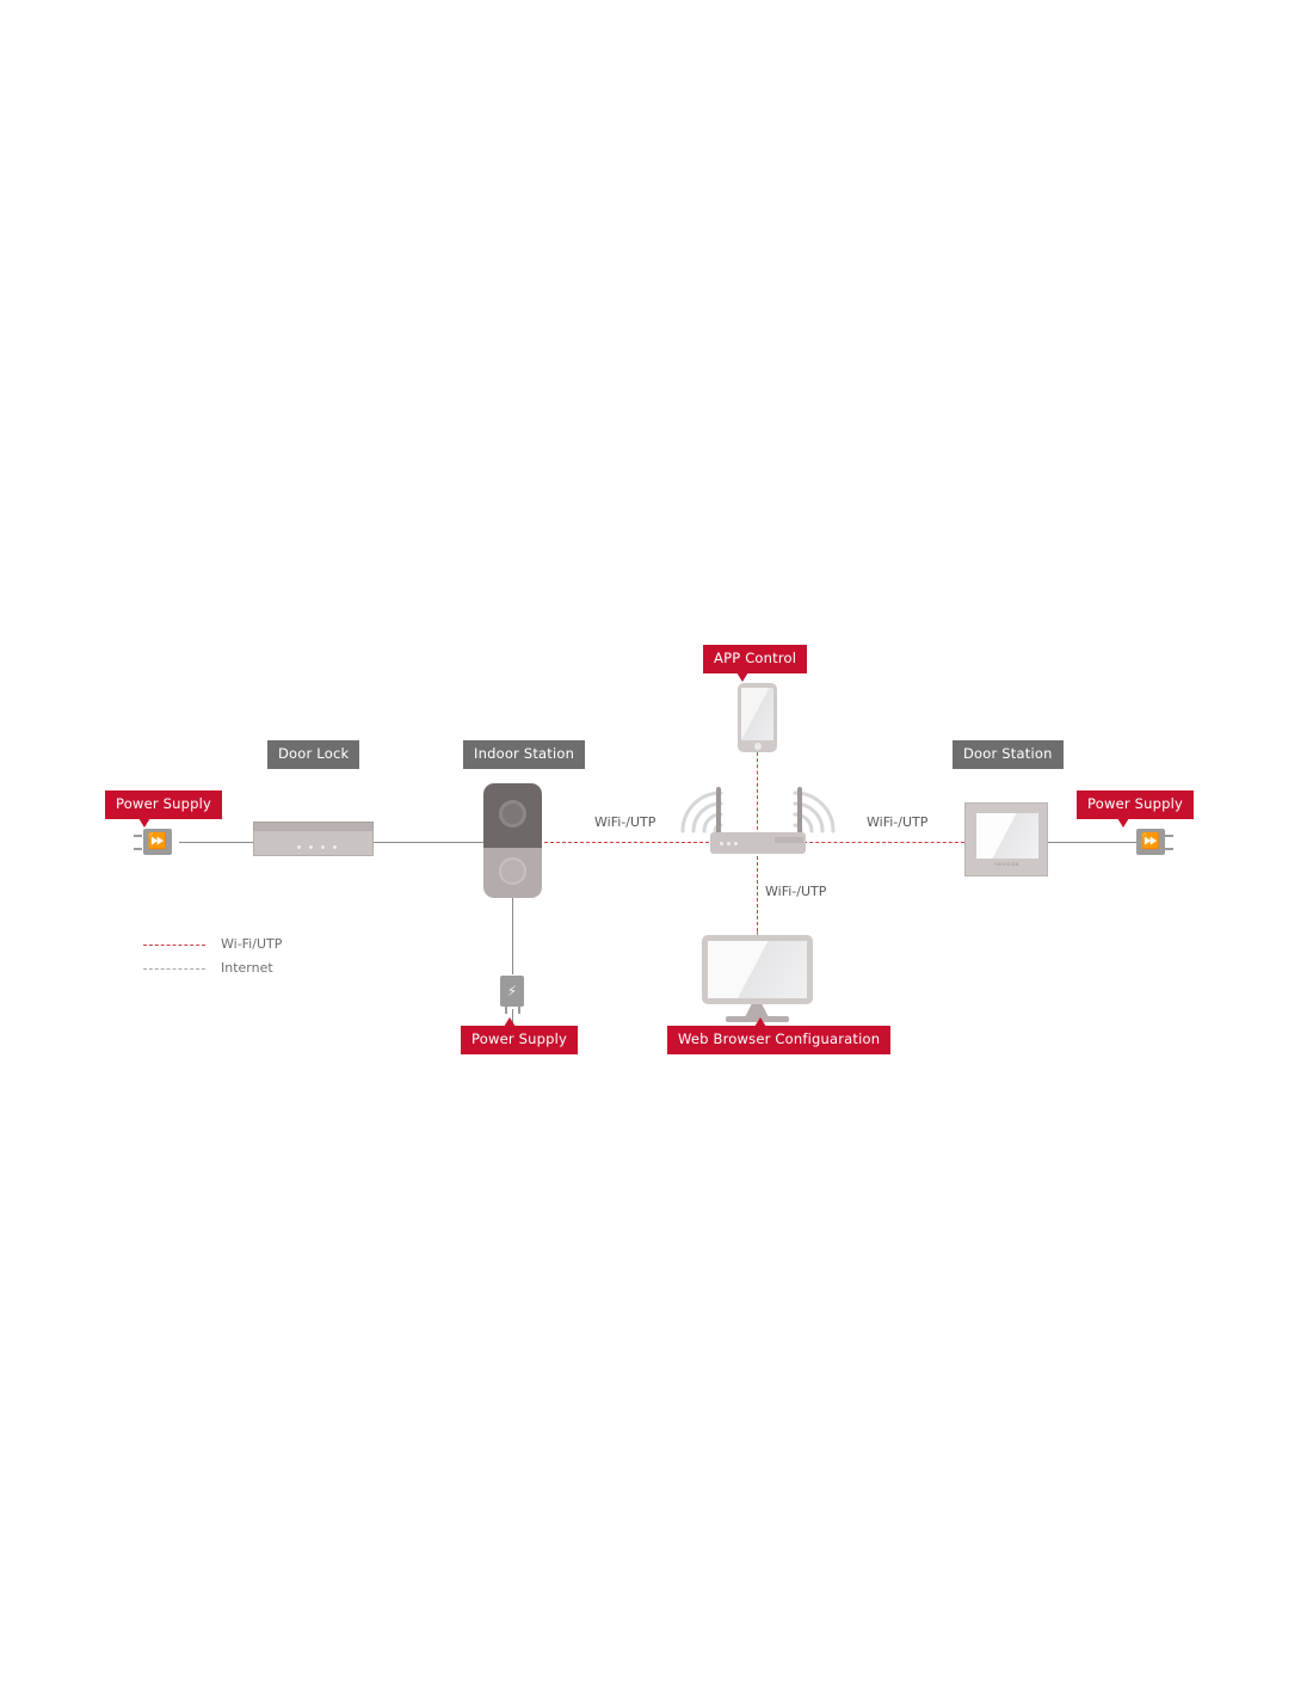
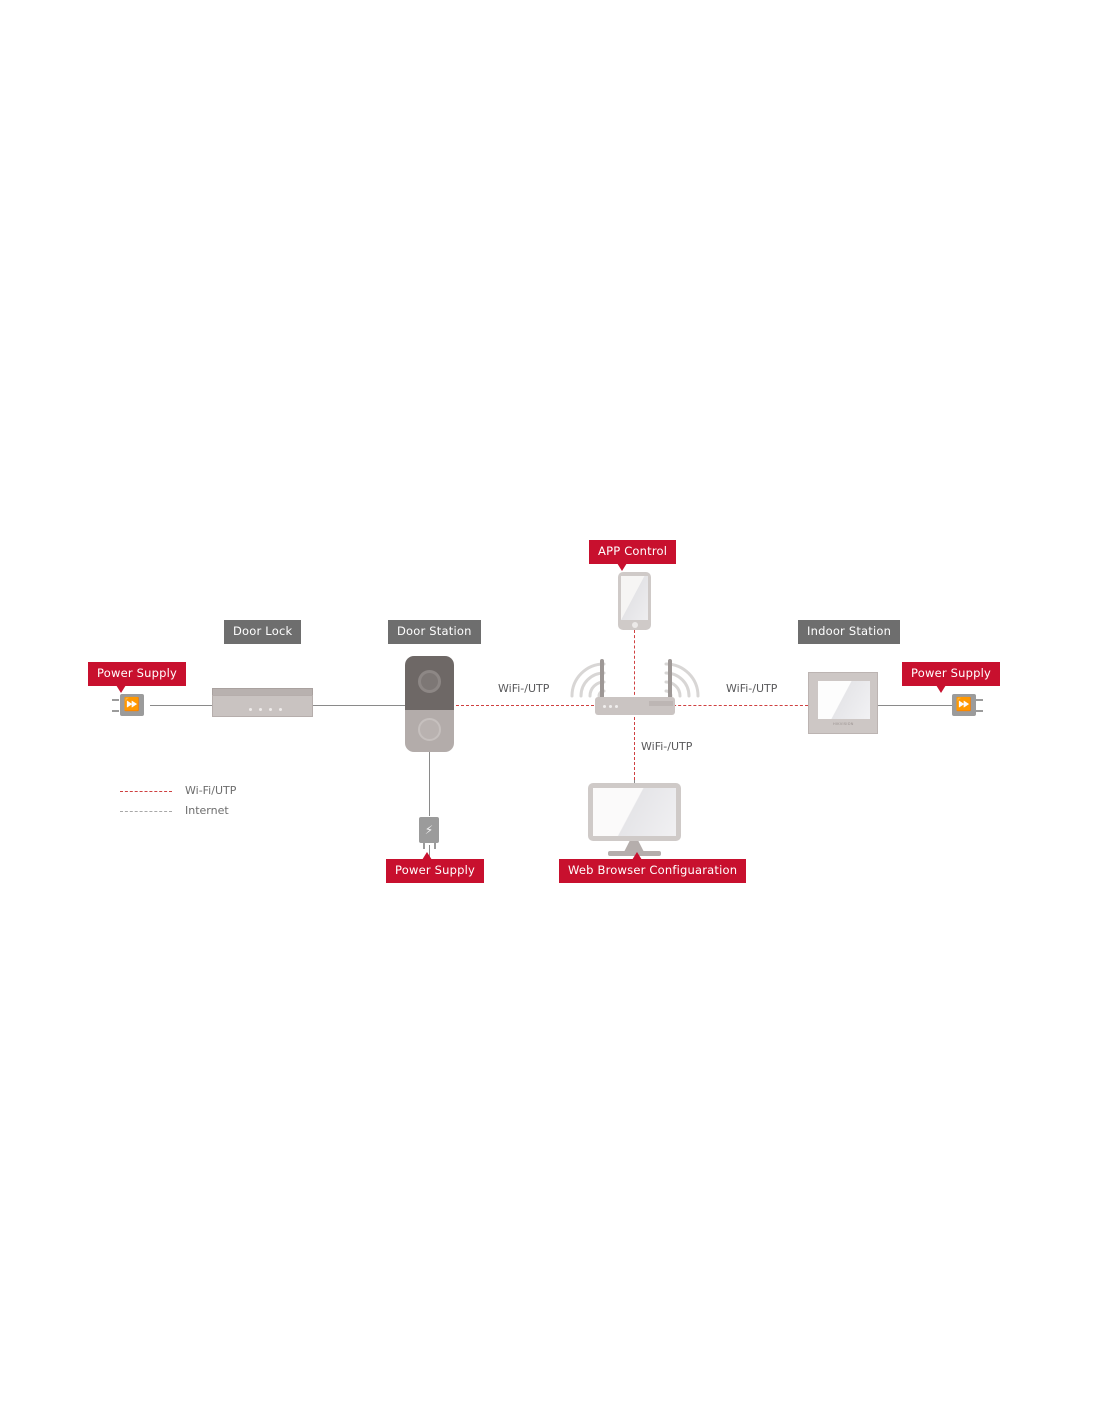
  Power Supply
  ⏩
  Door Lock
- Indoor Station
+ Door Station
  ⚡
  Power Supply
  APP Control
  WiFi-/UTP
  WiFi-/UTP
  WiFi-/UTP
  Web Browser Configuaration
- Door Station
+ Indoor Station
  Power Supply
  ⏩
  Wi-Fi/UTP
  Internet
